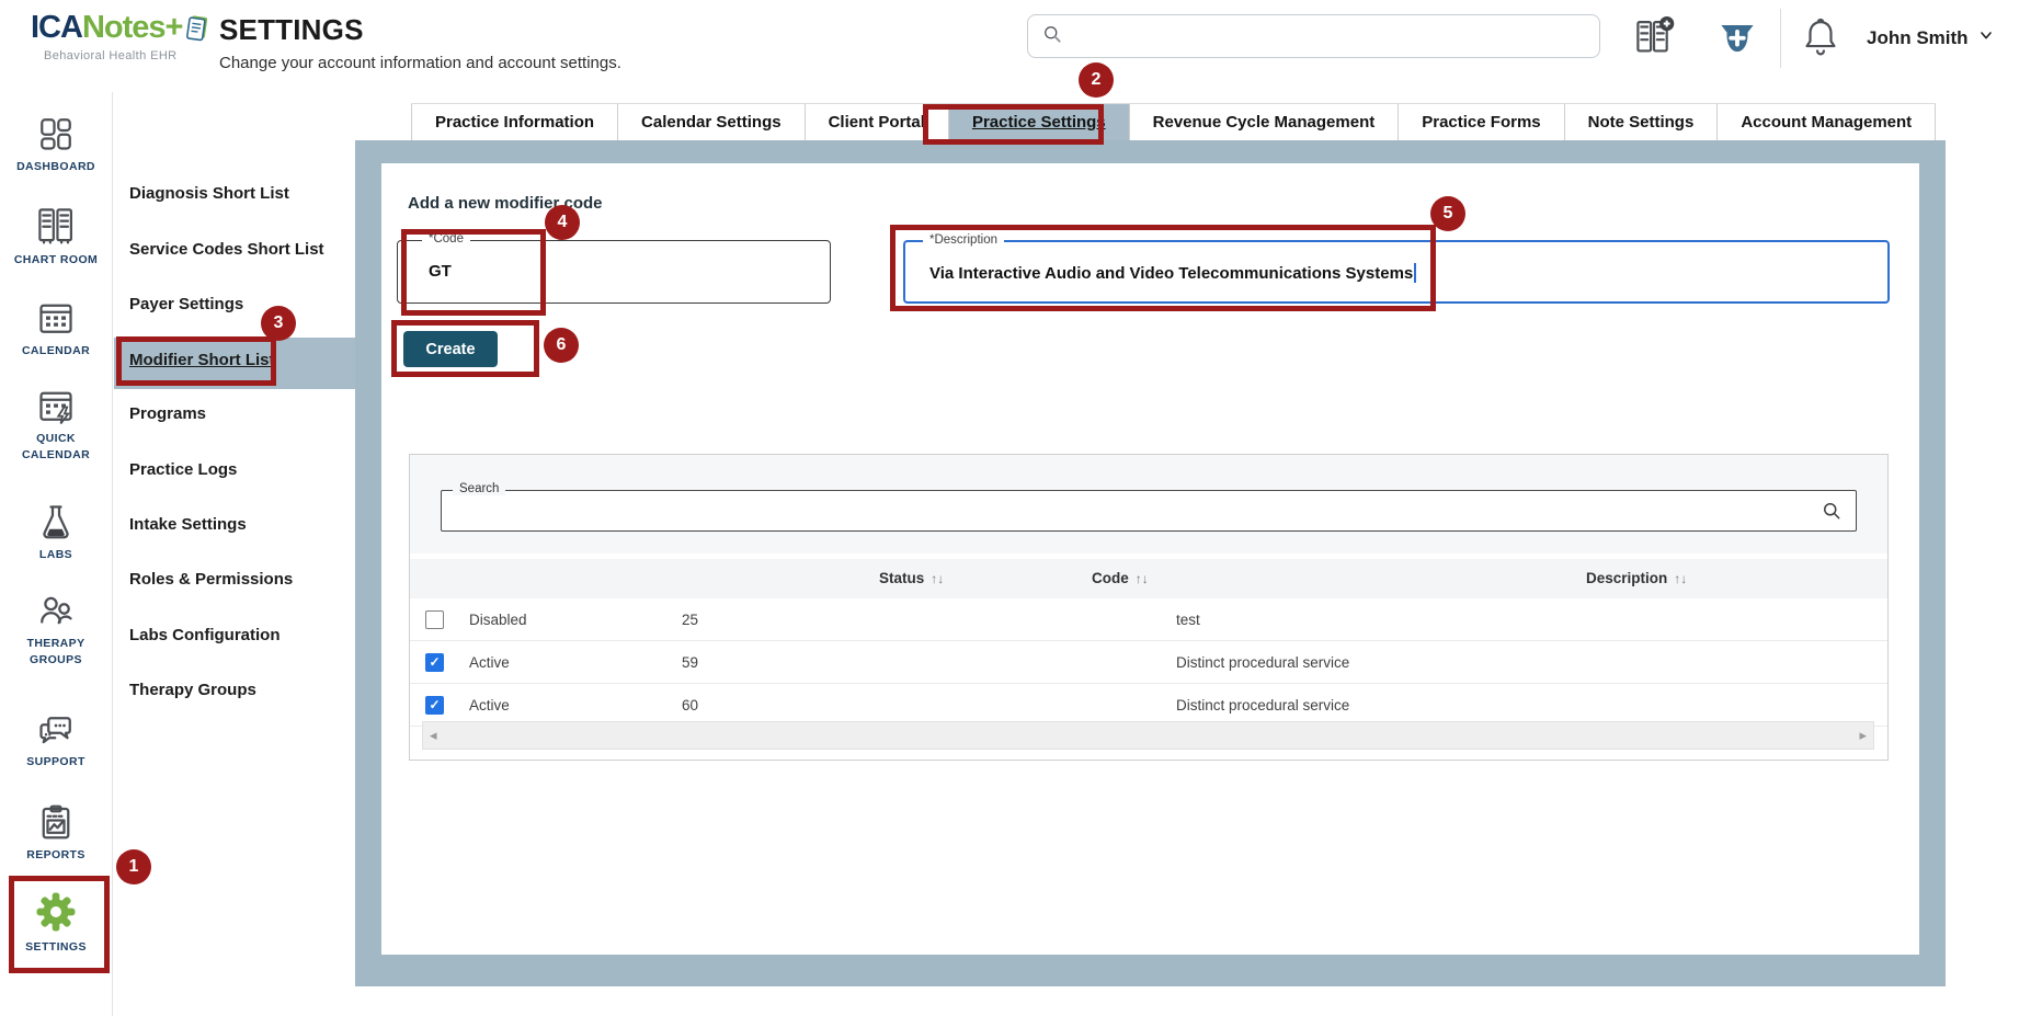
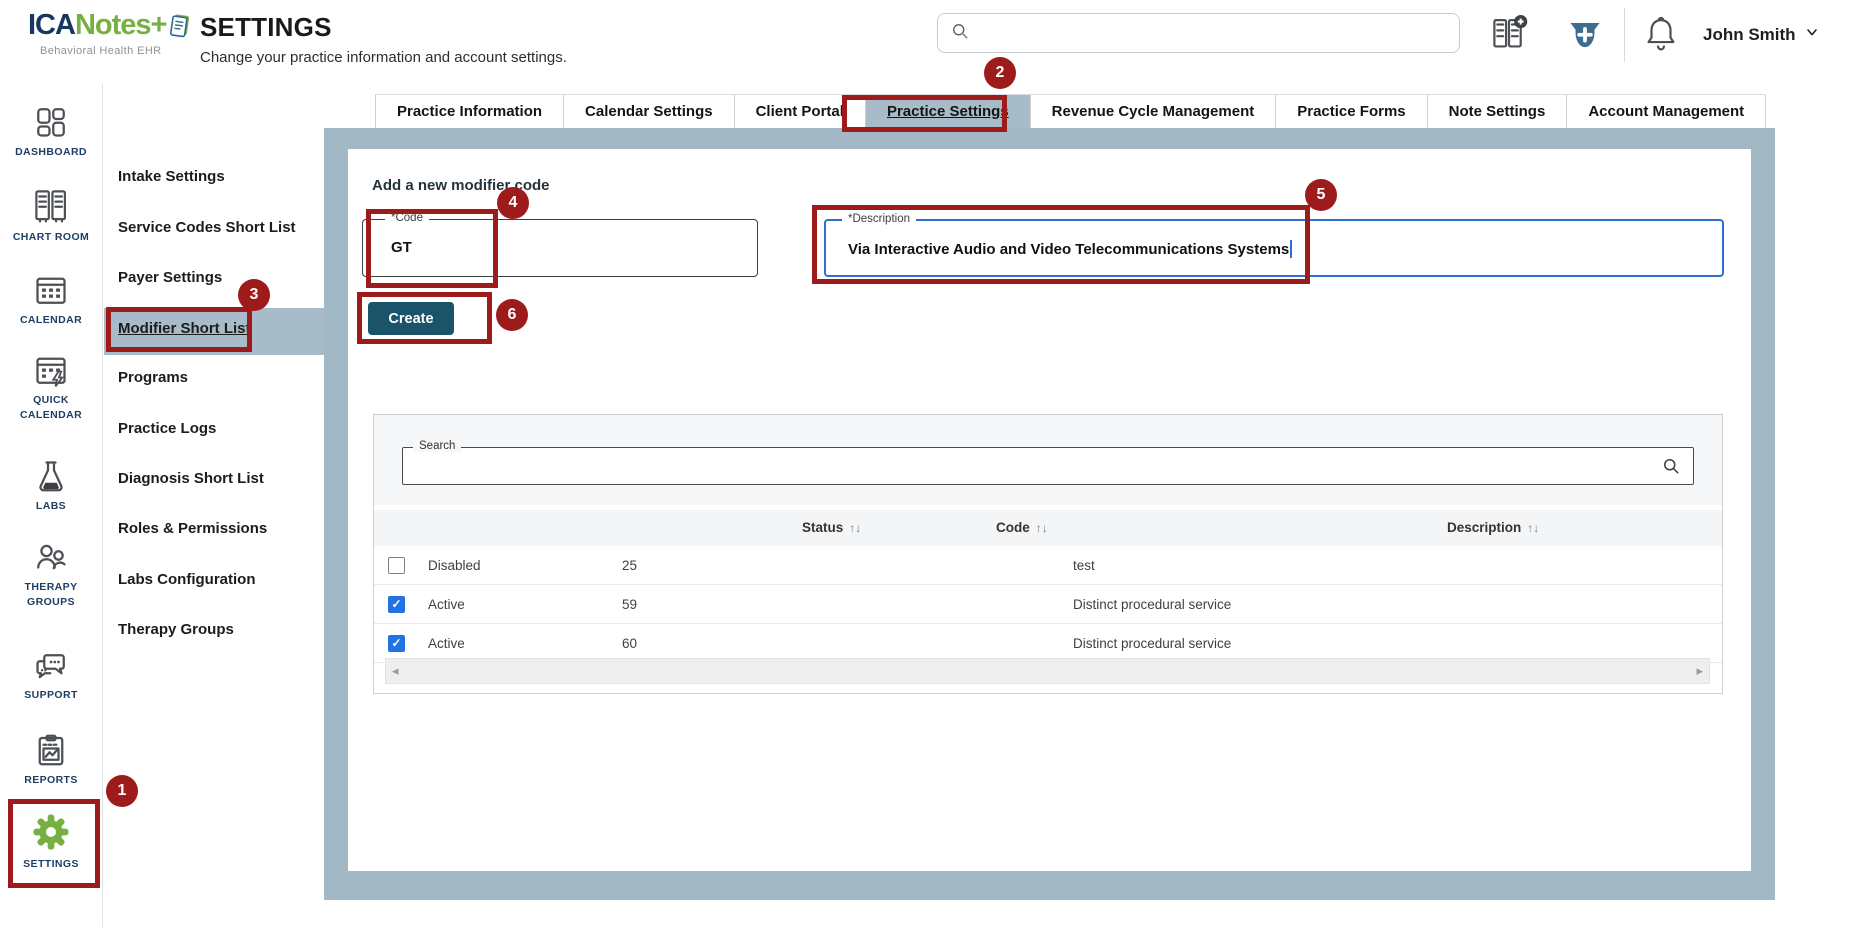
  ICANotes+
  Behavioral Health EHR
  SETTINGS
- Change your account information and account settings.
+ Change your practice information and account settings.
  John Smith
  Practice Information
  Calendar Settings
  Client Portal
  Practice Settings
  Revenue Cycle Management
  Practice Forms
  Note Settings
  Account Management
  DASHBOARD
  CHART ROOM
  CALENDAR
  QUICK
  CALENDAR
  LABS
  THERAPY
  GROUPS
  SUPPORT
  REPORTS
  SETTINGS
- Diagnosis Short List
+ Intake Settings
  Service Codes Short List
  Payer Settings
  Modifier Short List
  Programs
  Practice Logs
- Intake Settings
+ Diagnosis Short List
  Roles & Permissions
  Labs Configuration
  Therapy Groups
  Add a new modifier code
  *Code
  GT
  *Description
  Via Interactive Audio and Video Telecommunications Systems
  Create
  Search
  Status ↑↓
  Code ↑↓
  Description ↑↓
  Disabled
  25
  test
  ✓
  Active
  59
  Distinct procedural service
  ✓
  Active
  60
  Distinct procedural service
  ◂
  ▸
  1
  2
  3
  4
  5
  6
